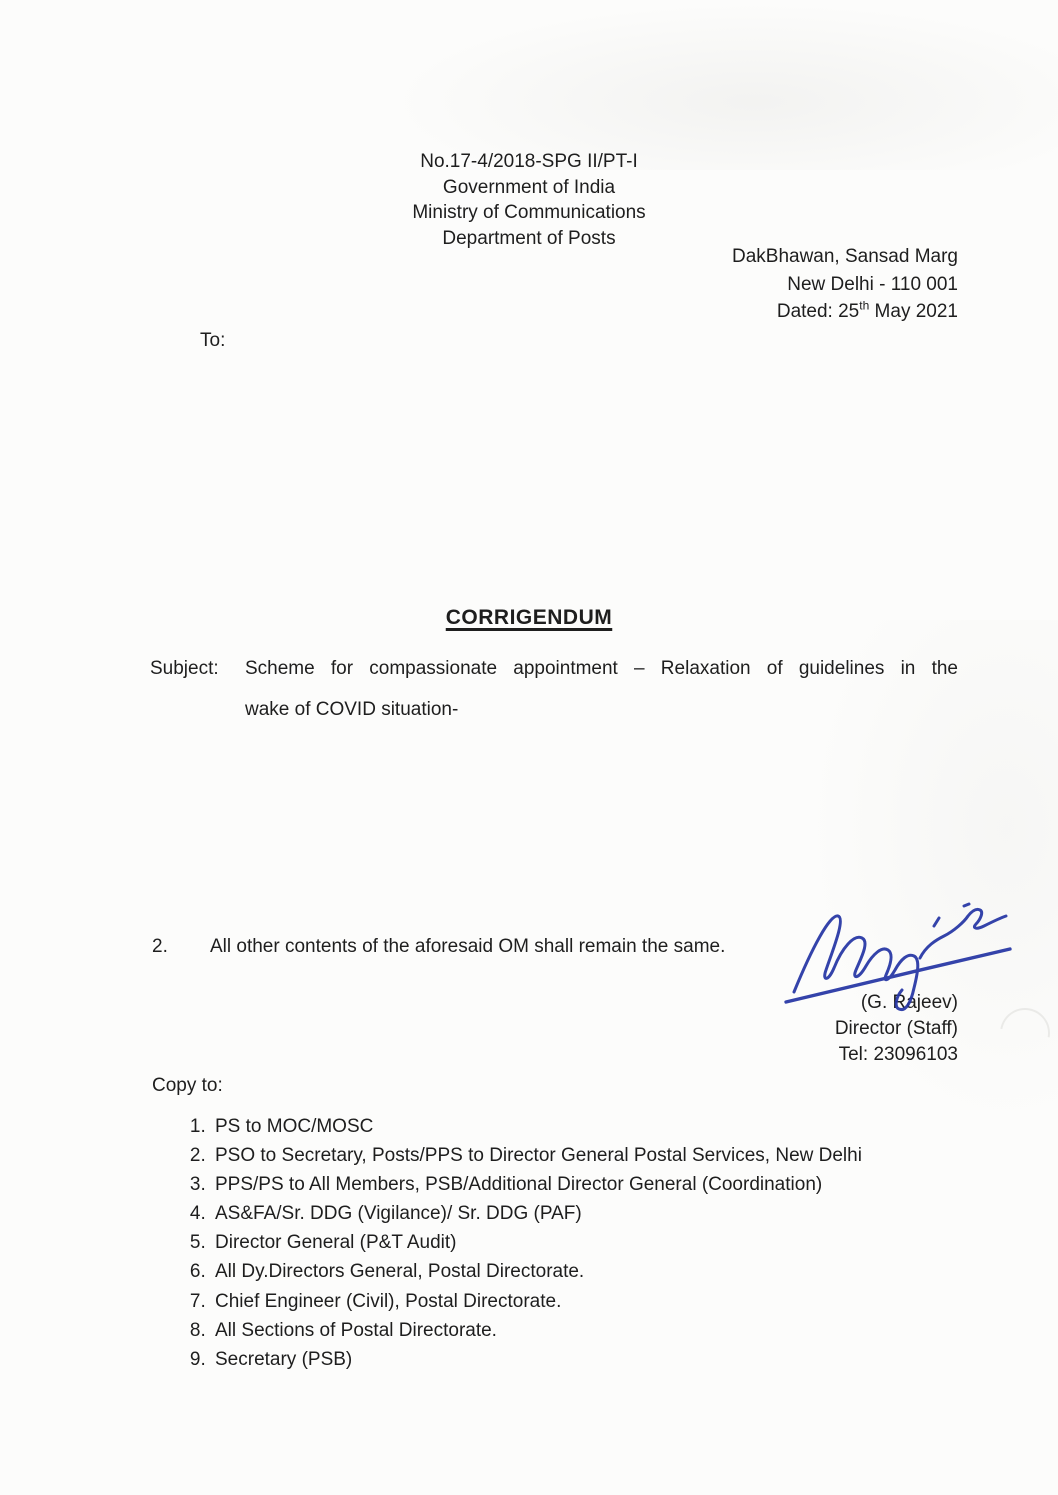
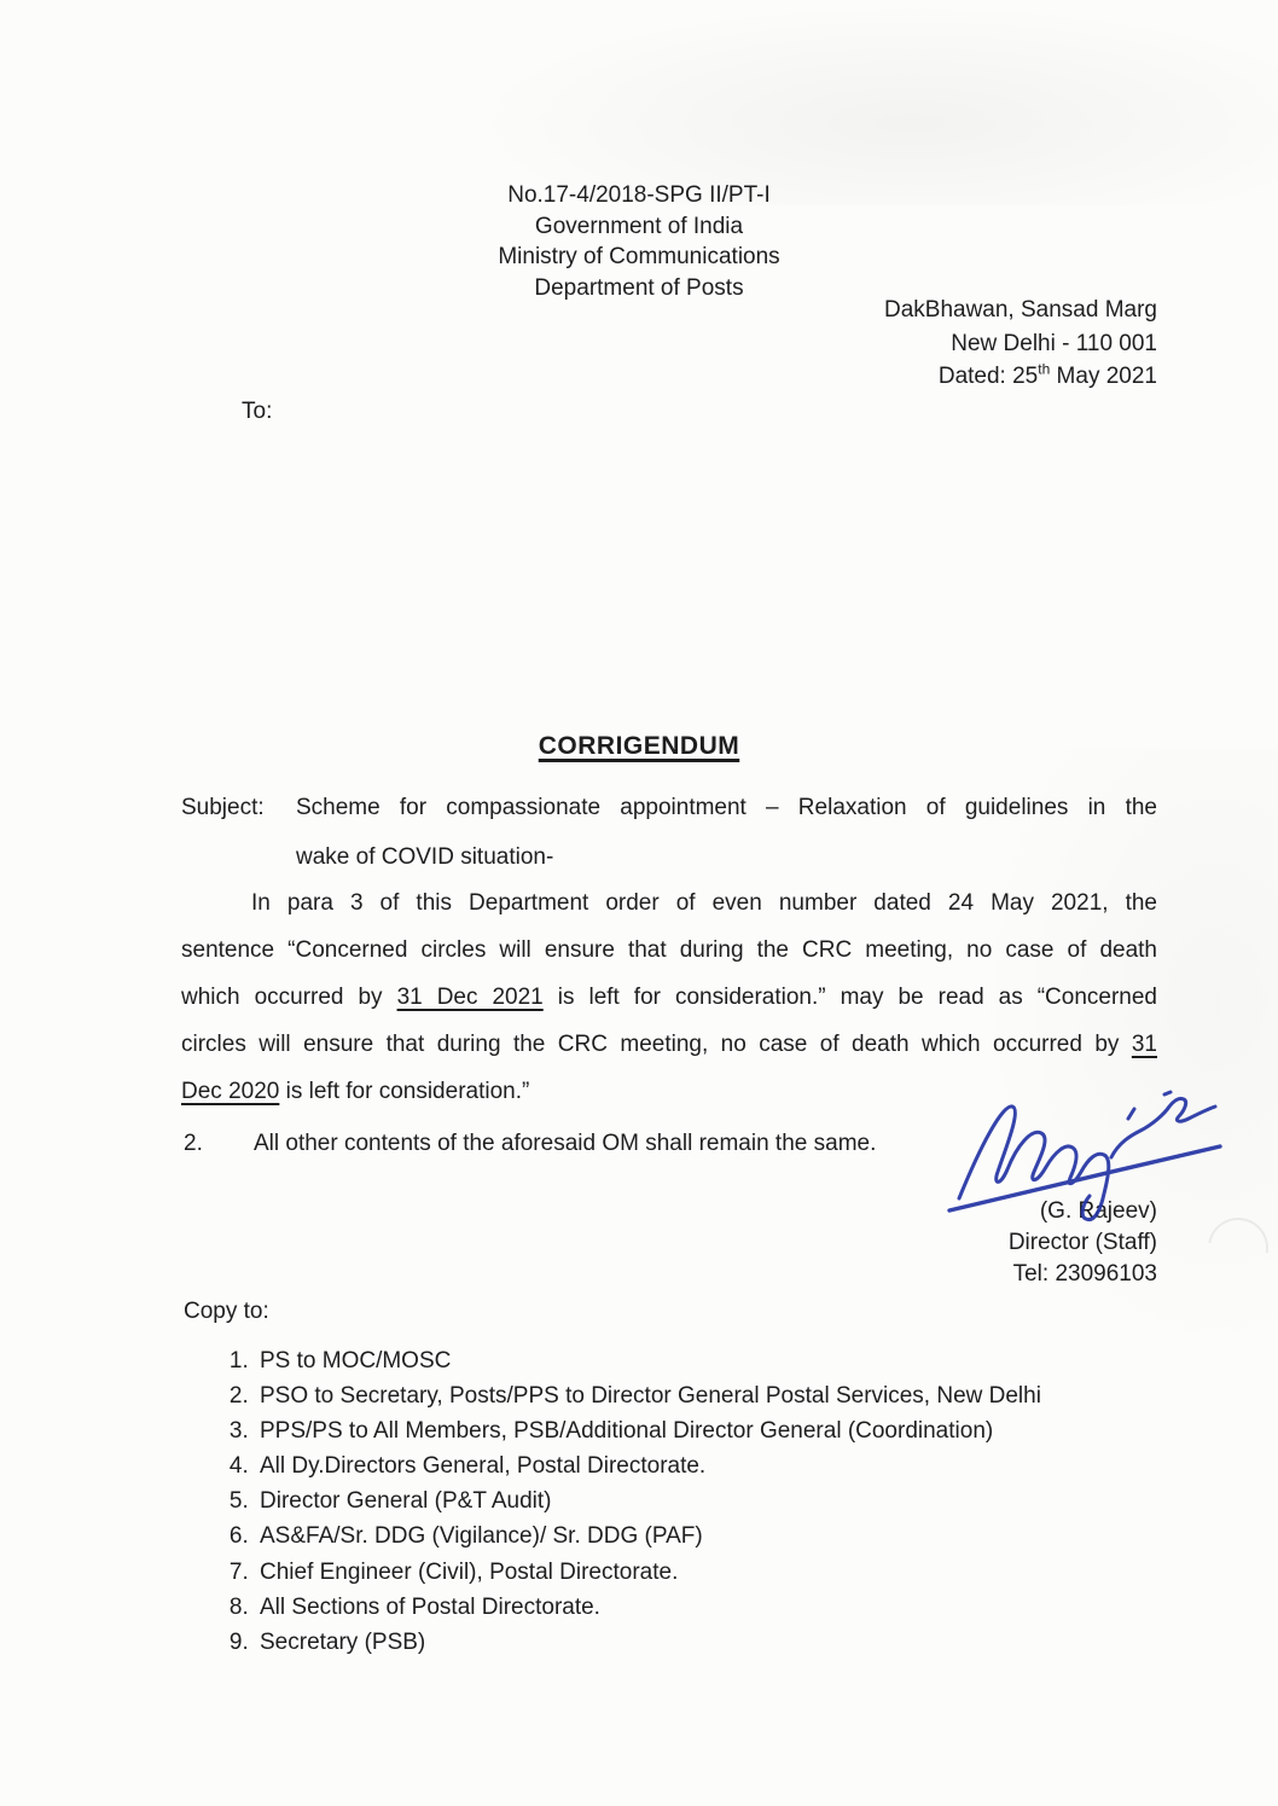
  No.17-4/2018-SPG II/PT-I
  Government of India
  Ministry of Communications
  Department of Posts
  DakBhawan, Sansad Marg
  New Delhi - 110 001
  Dated: 25th May 2021
  To:
  CORRIGENDUM
  Subject:
  Scheme for compassionate appointment – Relaxation of guidelines in the
  wake of COVID situation-
+ In para 3 of this Department order of even number dated 24 May 2021, the
+ sentence “Concerned circles will ensure that during the CRC meeting, no case of death
+ which occurred by 31 Dec 2021 is left for consideration.” may be read as “Concerned
+ circles will ensure that during the CRC meeting, no case of death which occurred by 31
+ Dec 2020 is left for consideration.”
  2. All other contents of the aforesaid OM shall remain the same.
  (G. Rajeev)
  Director (Staff)
  Tel: 23096103
  Copy to:
  PS to MOC/MOSC
  PSO to Secretary, Posts/PPS to Director General Postal Services, New Delhi
  PPS/PS to All Members, PSB/Additional Director General (Coordination)
- AS&FA/Sr. DDG (Vigilance)/ Sr. DDG (PAF)
+ All Dy.Directors General, Postal Directorate.
  Director General (P&T Audit)
- All Dy.Directors General, Postal Directorate.
+ AS&FA/Sr. DDG (Vigilance)/ Sr. DDG (PAF)
  Chief Engineer (Civil), Postal Directorate.
  All Sections of Postal Directorate.
  Secretary (PSB)
